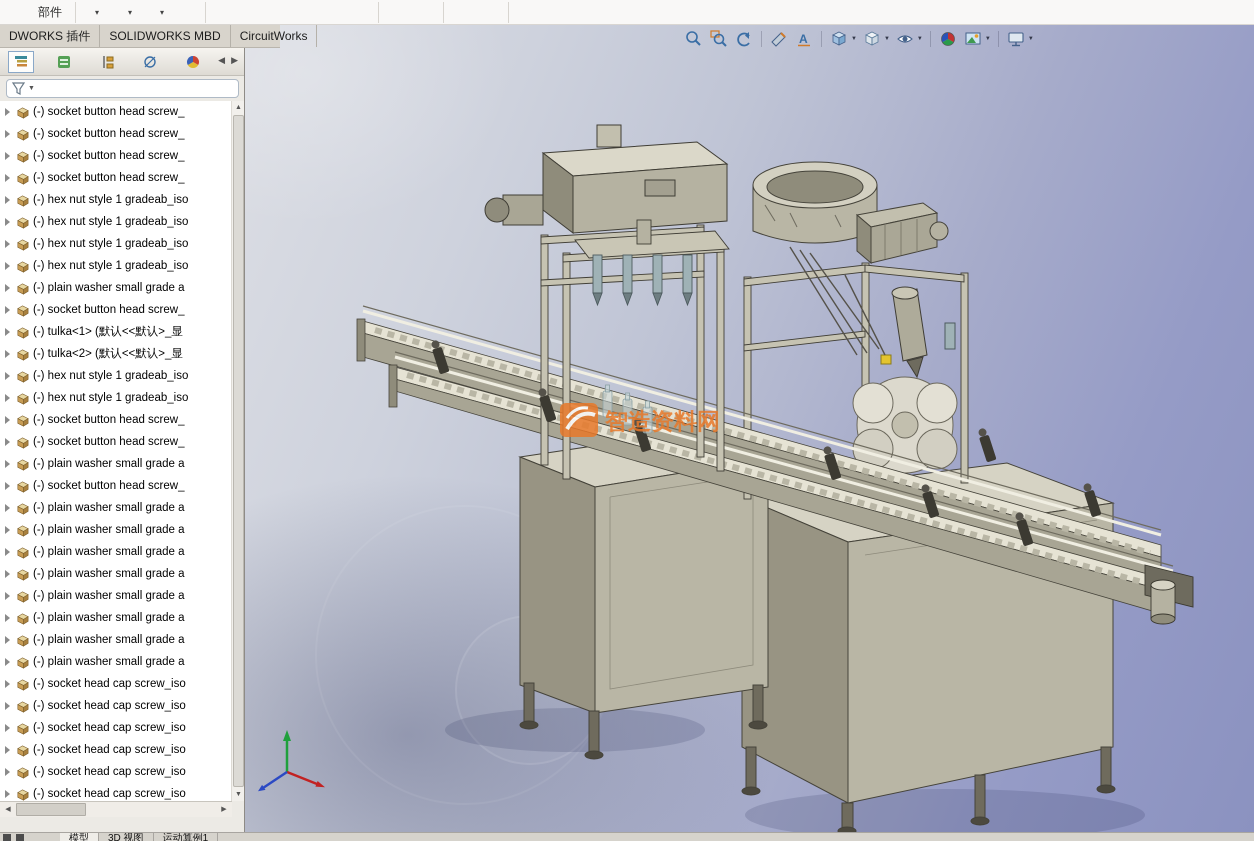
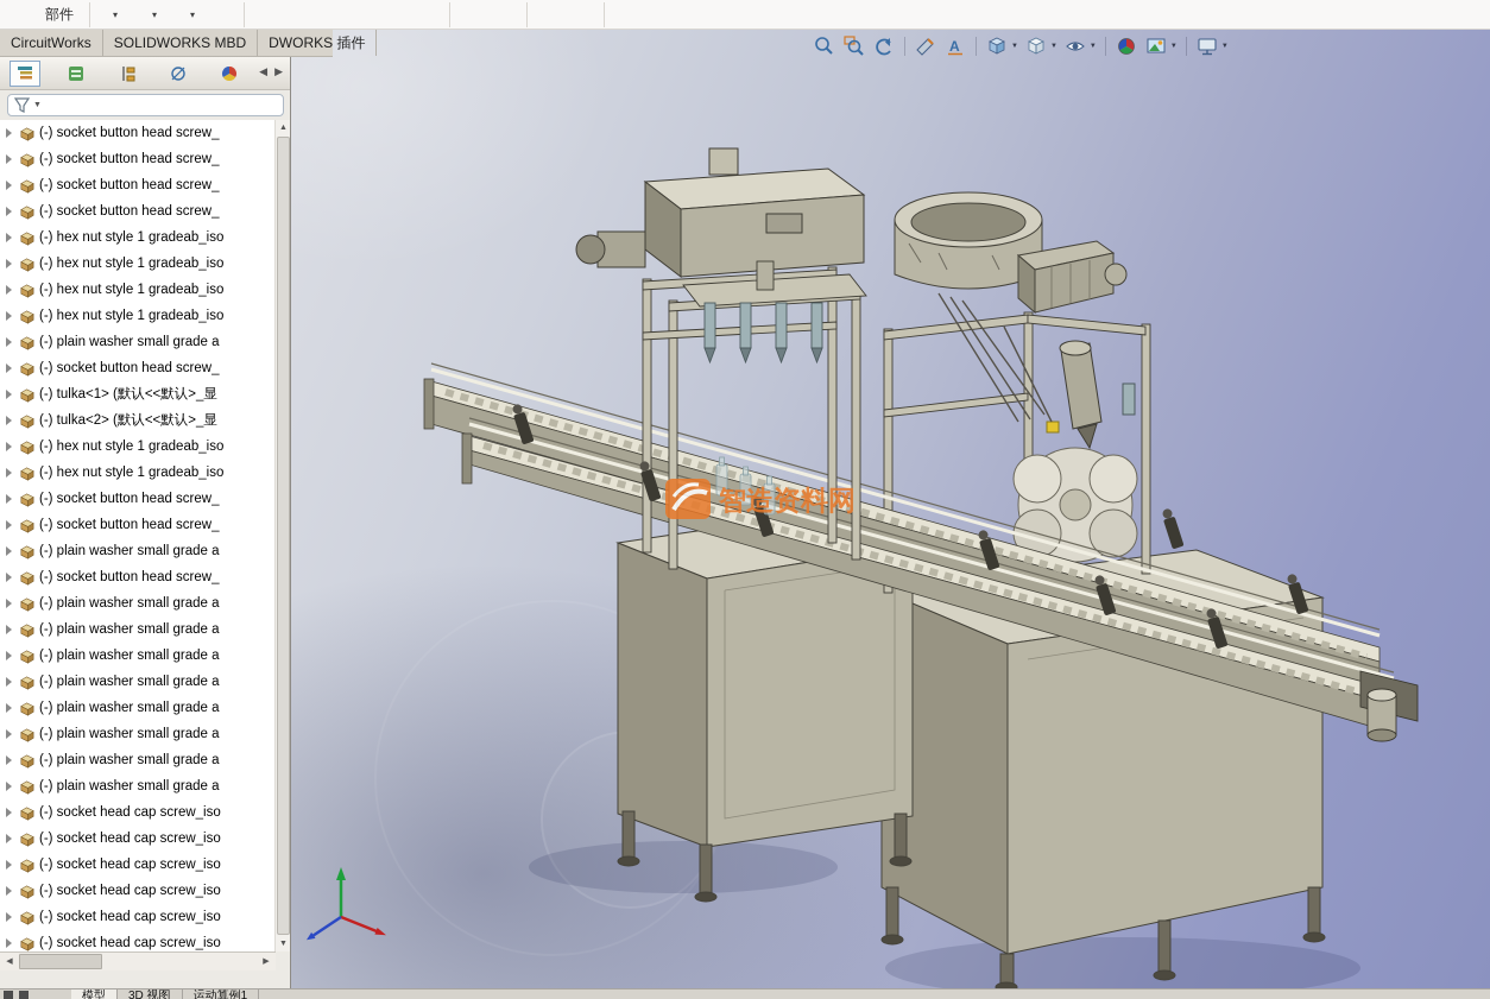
  部件
  ▾
  ▾
  ▾
  智造资料网
  A
- DWORKS 插件
+ CircuitWorks
  SOLIDWORKS MBD
- CircuitWorks
+ DWORKS 插件
  ◀ ▶
  (-) socket button head screw_
  (-) socket button head screw_
  (-) socket button head screw_
  (-) socket button head screw_
  (-) hex nut style 1 gradeab_iso
  (-) hex nut style 1 gradeab_iso
  (-) hex nut style 1 gradeab_iso
  (-) hex nut style 1 gradeab_iso
  (-) plain washer small grade a
  (-) socket button head screw_
  (-) tulka<1> (默认<<默认>_显
  (-) tulka<2> (默认<<默认>_显
  (-) hex nut style 1 gradeab_iso
  (-) hex nut style 1 gradeab_iso
  (-) socket button head screw_
  (-) socket button head screw_
  (-) plain washer small grade a
  (-) socket button head screw_
  (-) plain washer small grade a
  (-) plain washer small grade a
  (-) plain washer small grade a
  (-) plain washer small grade a
  (-) plain washer small grade a
  (-) plain washer small grade a
  (-) plain washer small grade a
  (-) plain washer small grade a
  (-) socket head cap screw_iso
  (-) socket head cap screw_iso
  (-) socket head cap screw_iso
  (-) socket head cap screw_iso
  (-) socket head cap screw_iso
  (-) socket head cap screw_iso
  模型
  3D 视图
  运动算例1
